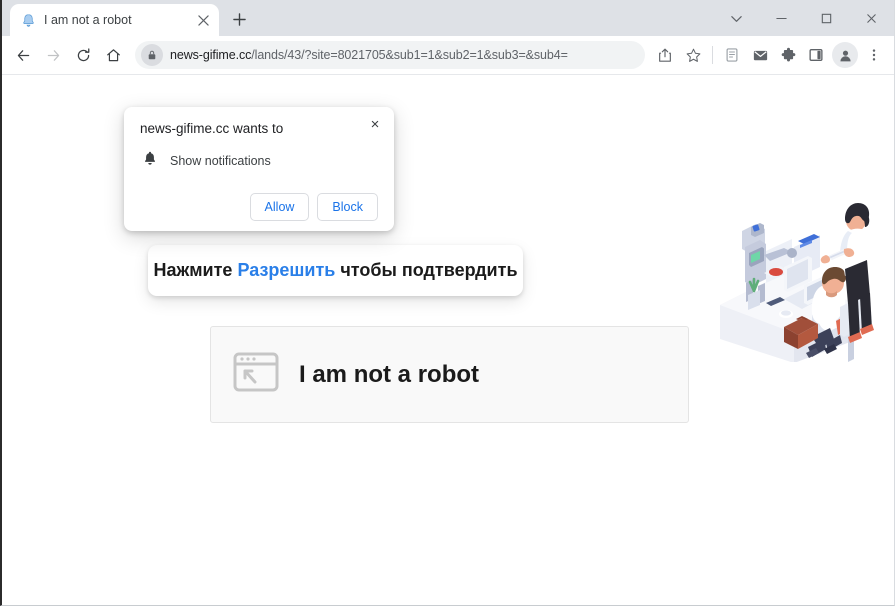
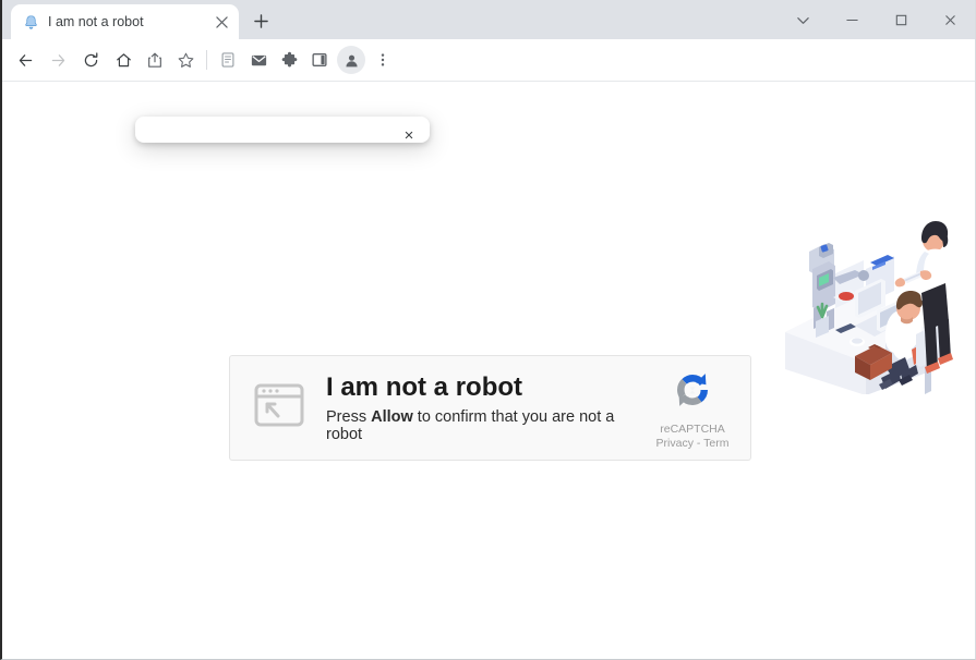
  I am not a robot
- news-gifime.cc/lands/43/?site=8021705&sub1=1&sub2=1&sub3=&sub4=
- Нажмите Разрешить чтобы подтвердить
  I am not a robot
+ Press Allow to confirm that you are not a robot
+ reCAPTCHA
+ Privacy - Term
  ×
- news-gifime.cc wants to
- Show notifications
- Allow
- Block
